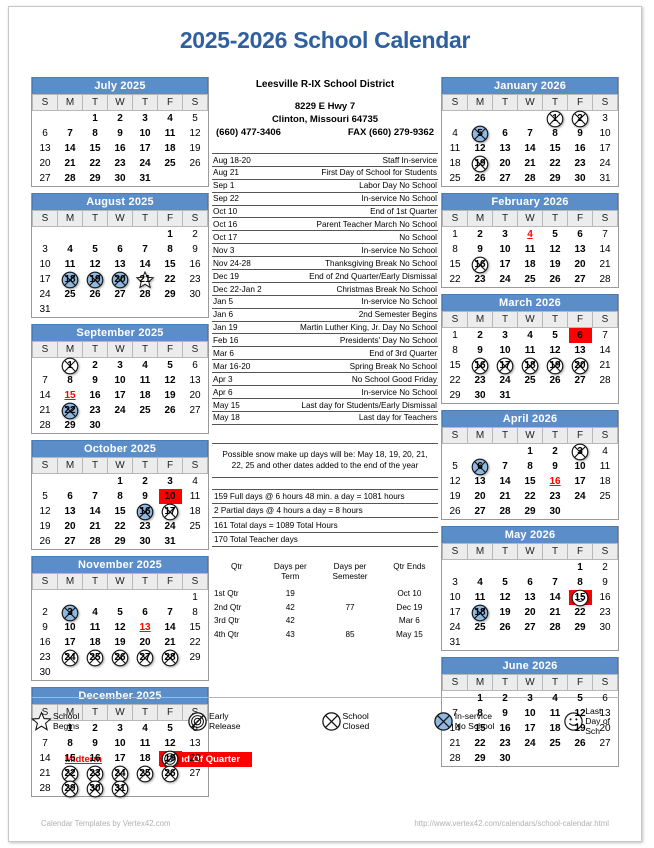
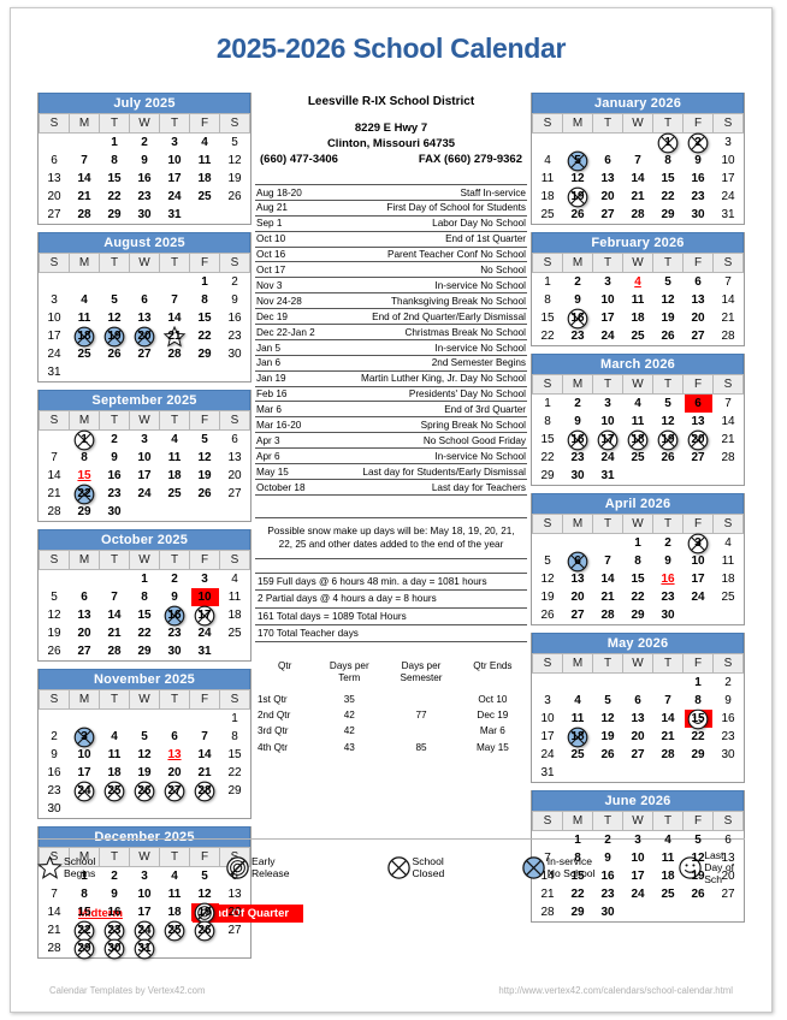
  2025-2026 School Calendar
  July 2025
  S	M	T	W	T	F	S
  		1	2	3	4	5
  6	7	8	9	10	11	12
  13	14	15	16	17	18	19
  20	21	22	23	24	25	26
  27	28	29	30	31
  August 2025
  S	M	T	W	T	F	S
  					1	2
  3	4	5	6	7	8	9
  10	11	12	13	14	15	16
  17	18	19	20	21	22	23
  24	25	26	27	28	29	30
  31
  September 2025
  S	M	T	W	T	F	S
  	1	2	3	4	5	6
  7	8	9	10	11	12	13
  14	15	16	17	18	19	20
  21	22	23	24	25	26	27
  28	29	30
  October 2025
  S	M	T	W	T	F	S
  			1	2	3	4
  5	6	7	8	9	10	11
  12	13	14	15	16	17	18
  19	20	21	22	23	24	25
  26	27	28	29	30	31
  November 2025
  S	M	T	W	T	F	S
  						1
  2	3	4	5	6	7	8
  9	10	11	12	13	14	15
  16	17	18	19	20	21	22
  23	24	25	26	27	28	29
  30
  December 2025
  S	M	T	W	T	F
  	1	2	3	4	5	6
  7	8	9	10	11	12	13
  14	15	16	17	18	19	20
  21	22	23	24	25	26	27
  28	29	30	31
  Leesville R-IX School District
  8229 E Hwy 7
  Clinton, Missouri 64735
  (660) 477-3406
  FAX (660) 279-9362
  Aug 18-20	Staff In-service
  Aug 21	First Day of School for Students
  Sep 1	Labor Day No School
- Sep 22	In-service No School
  Oct 10	End of 1st Quarter
- Oct 16	Parent Teacher March No School
+ Oct 16	Parent Teacher Conf No School
  Oct 17	No School
  Nov 3	In-service No School
  Nov 24-28	Thanksgiving Break No School
  Dec 19	End of 2nd Quarter/Early Dismissal
  Dec 22-Jan 2	Christmas Break No School
  Jan 5	In-service No School
  Jan 6	2nd Semester Begins
  Jan 19	Martin Luther King, Jr. Day No School
  Feb 16	Presidents' Day No School
  Mar 6	End of 3rd Quarter
  Mar 16-20	Spring Break No School
  Apr 3	No School Good Friday
  Apr 6	In-service No School
  May 15	Last day for Students/Early Dismissal
- May 18	Last day for Teachers
+ October 18	Last day for Teachers
  Possible snow make up days will be: May 18, 19, 20, 21, 22, 25 and other dates added to the end of the year
  159 Full days @ 6 hours 48 min. a day = 1081 hours
  2 Partial days @ 4 hours a day = 8 hours
  161 Total days = 1089 Total Hours
  170 Total Teacher days
  Qtr	Days perTerm	Days perSemester	Qtr Ends
- 1st Qtr	19		Oct 10
+ 1st Qtr	35		Oct 10
  2nd Qtr	42	77	Dec 19
  3rd Qtr	42		Mar 6
  4th Qtr	43	85	May 15
  January 2026
  S	M	T	W	T	F	S
  				1	2	3
  4	5	6	7	8	9	10
  11	12	13	14	15	16	17
  18	19	20	21	22	23	24
  25	26	27	28	29	30	31
  February 2026
  S	M	T	W	T	F	S
  1	2	3	4	5	6	7
  8	9	10	11	12	13	14
  15	16	17	18	19	20	21
  22	23	24	25	26	27	28
  March 2026
  S	M	T	W	T	F	S
  1	2	3	4	5	6	7
  8	9	10	11	12	13	14
  15	16	17	18	19	20	21
  22	23	24	25	26	27	28
  29	30	31
  April 2026
  S	M	T	W	T	F	S
  			1	2	3	4
  5	6	7	8	9	10	11
  12	13	14	15	16	17	18
  19	20	21	22	23	24	25
  26	27	28	29	30
  May 2026
  S	M	T	W	T	F	S
  					1	2
  3	4	5	6	7	8	9
  10	11	12	13	14	15	16
  17	18	19	20	21	22	23
  24	25	26	27	28	29	30
  31
  June 2026
  S	M	T	W	T	F	S
  	1	2	3	4	5	6
  7	8	9	10	11	12	13
  14	15	16	17	18	19	20
  21	22	23	24	25	26	27
  28	29	30
  School Begins
  Early Release
  School Closed
  In-service No School
  Last Day of Sch
  Midterm
  d Of Quarter
  Calendar Templates by Vertex42.com
  http://www.vertex42.com/calendars/school-calendar.html
